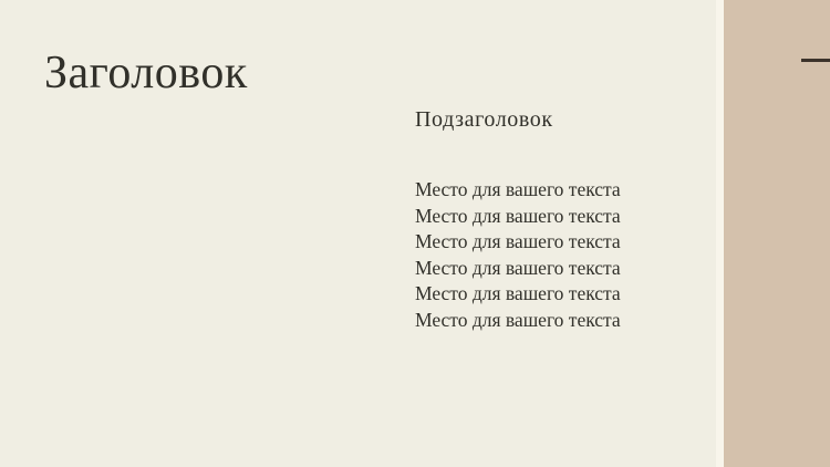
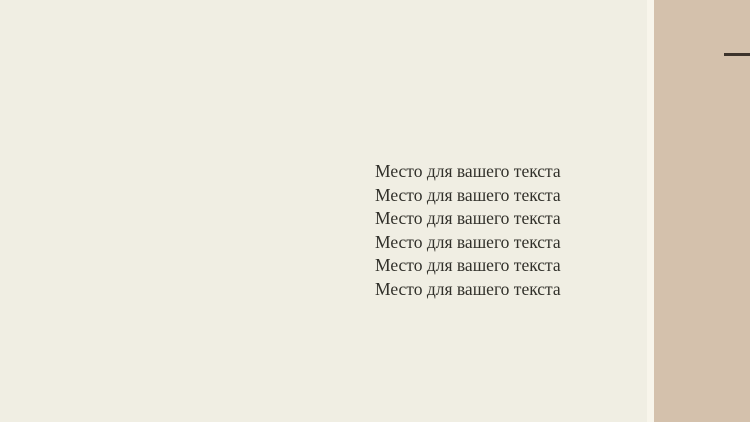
- Заголовок
- Подзаголовок
  Место для вашего текста
  Место для вашего текста
  Место для вашего текста
  Место для вашего текста
  Место для вашего текста
  Место для вашего текста
